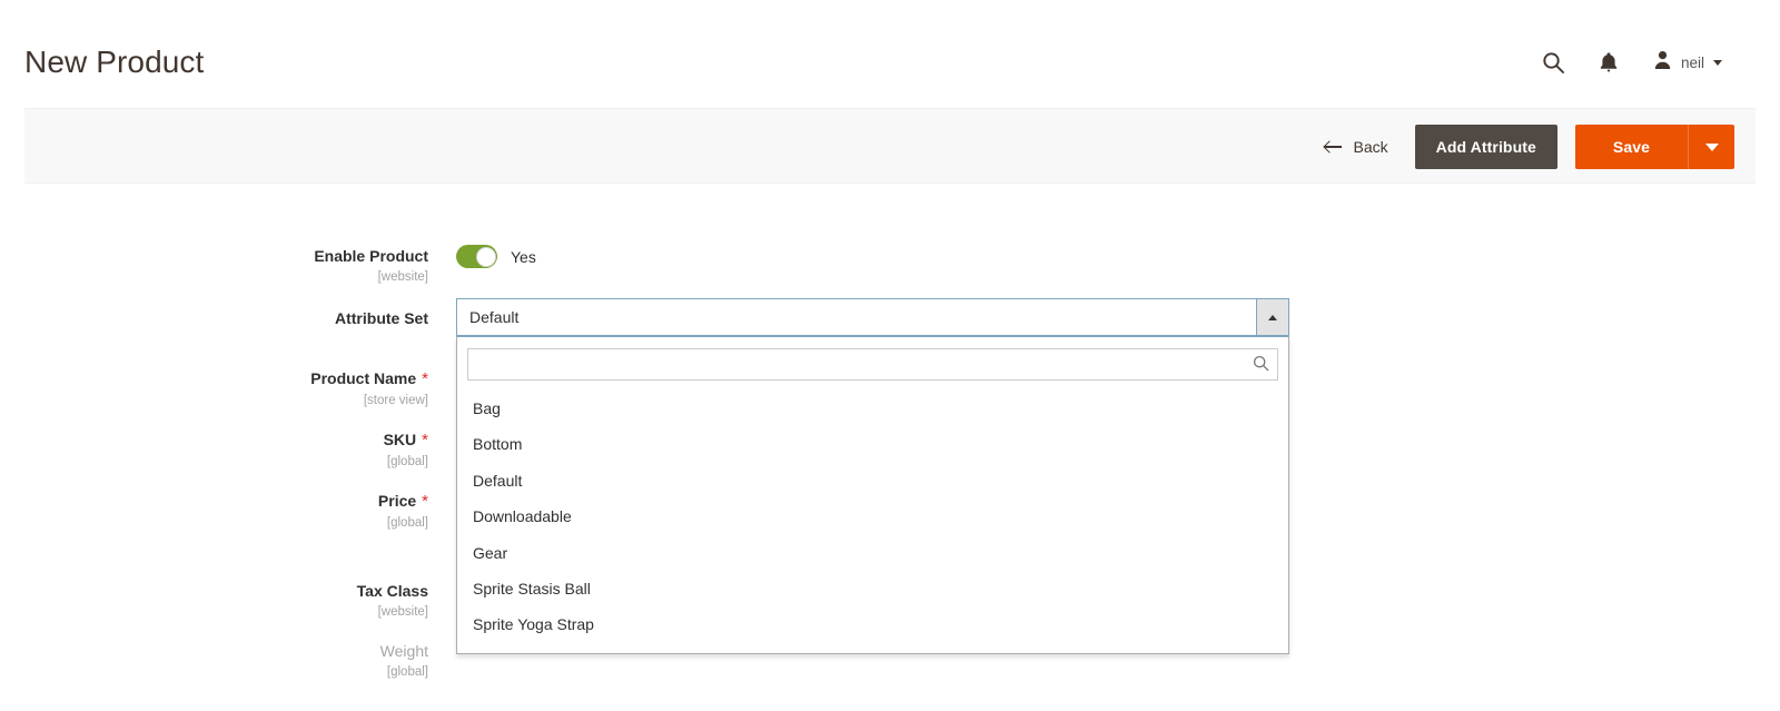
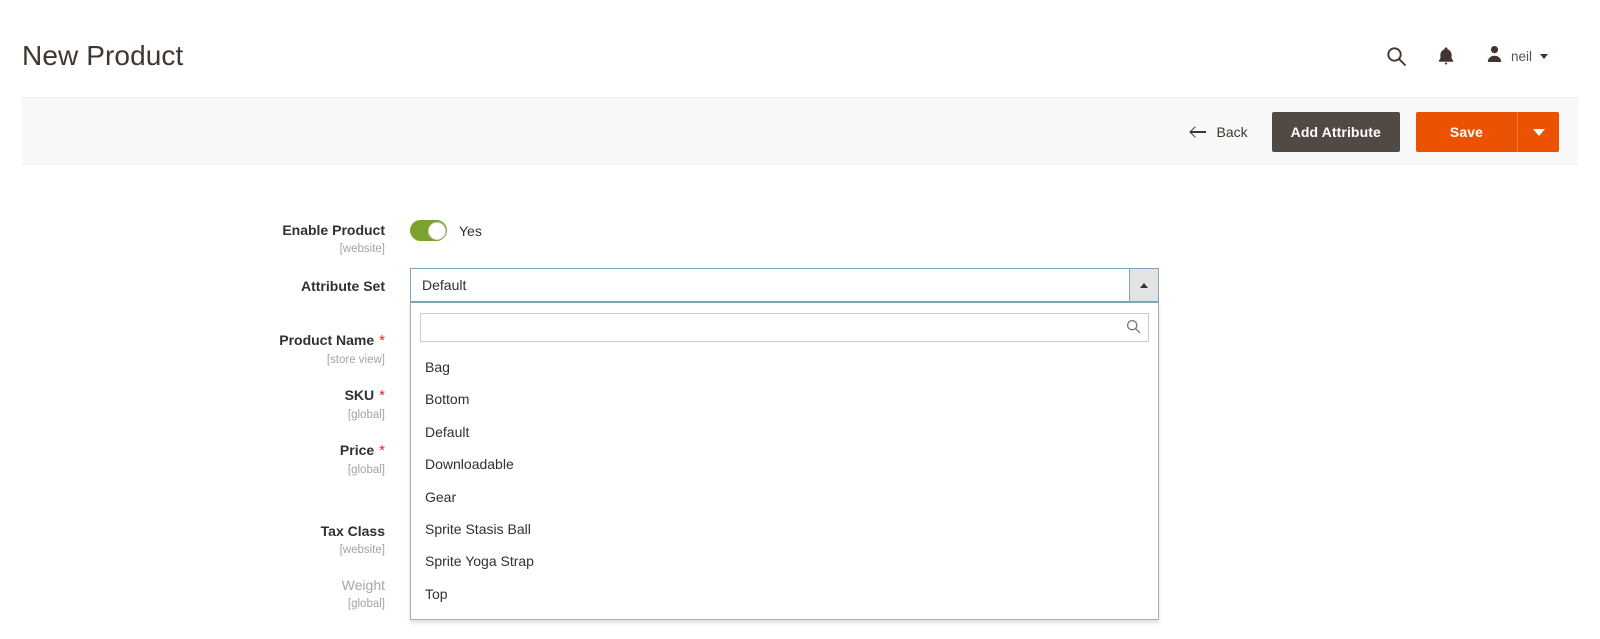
  New Product
  neil
  Back
  Add Attribute
  Save
  Enable Product
  [website]
  Yes
  Attribute Set
  Default
  Product Name *
  [store view]
  SKU *
  [global]
  Price *
  [global]
  Tax Class
  [website]
  Weight
  [global]
  Bag
  Bottom
  Default
  Downloadable
  Gear
  Sprite Stasis Ball
  Sprite Yoga Strap
+ Top
